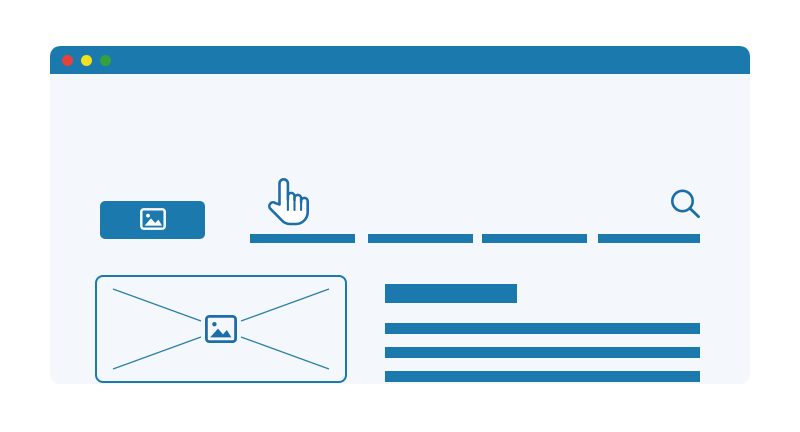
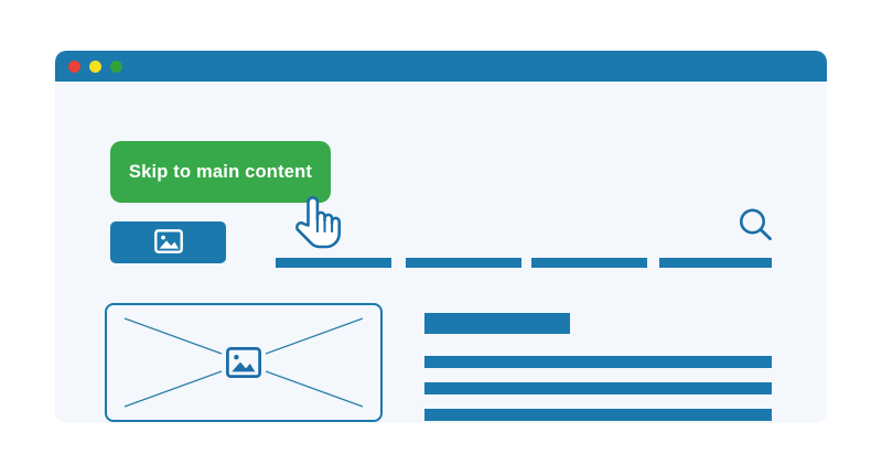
+ Skip to main content
